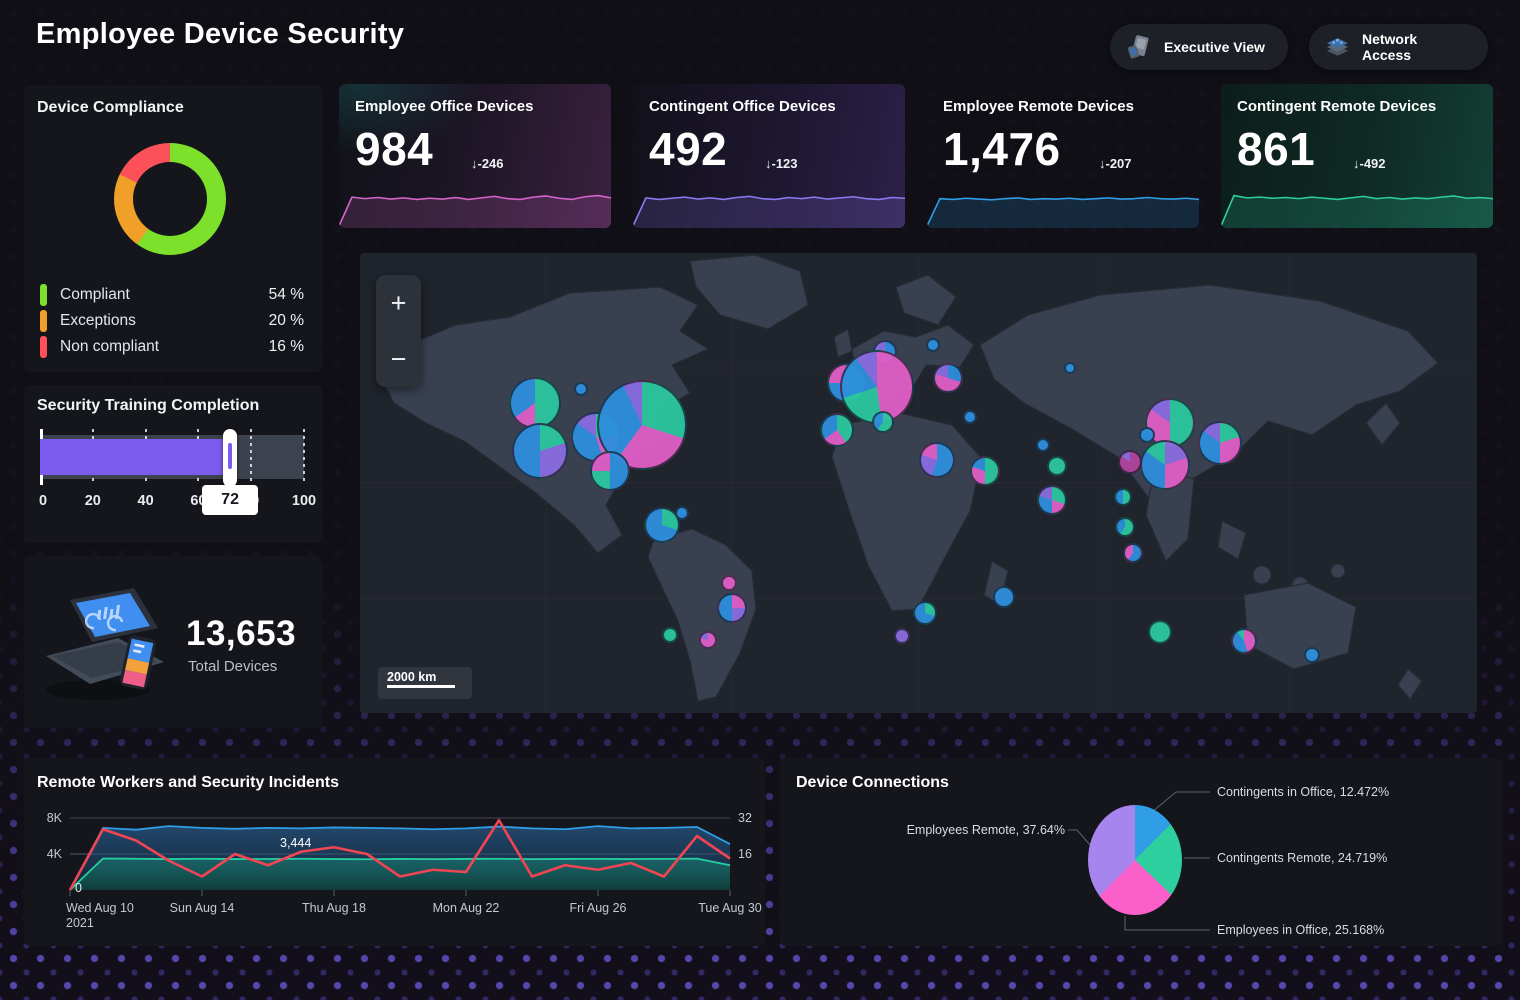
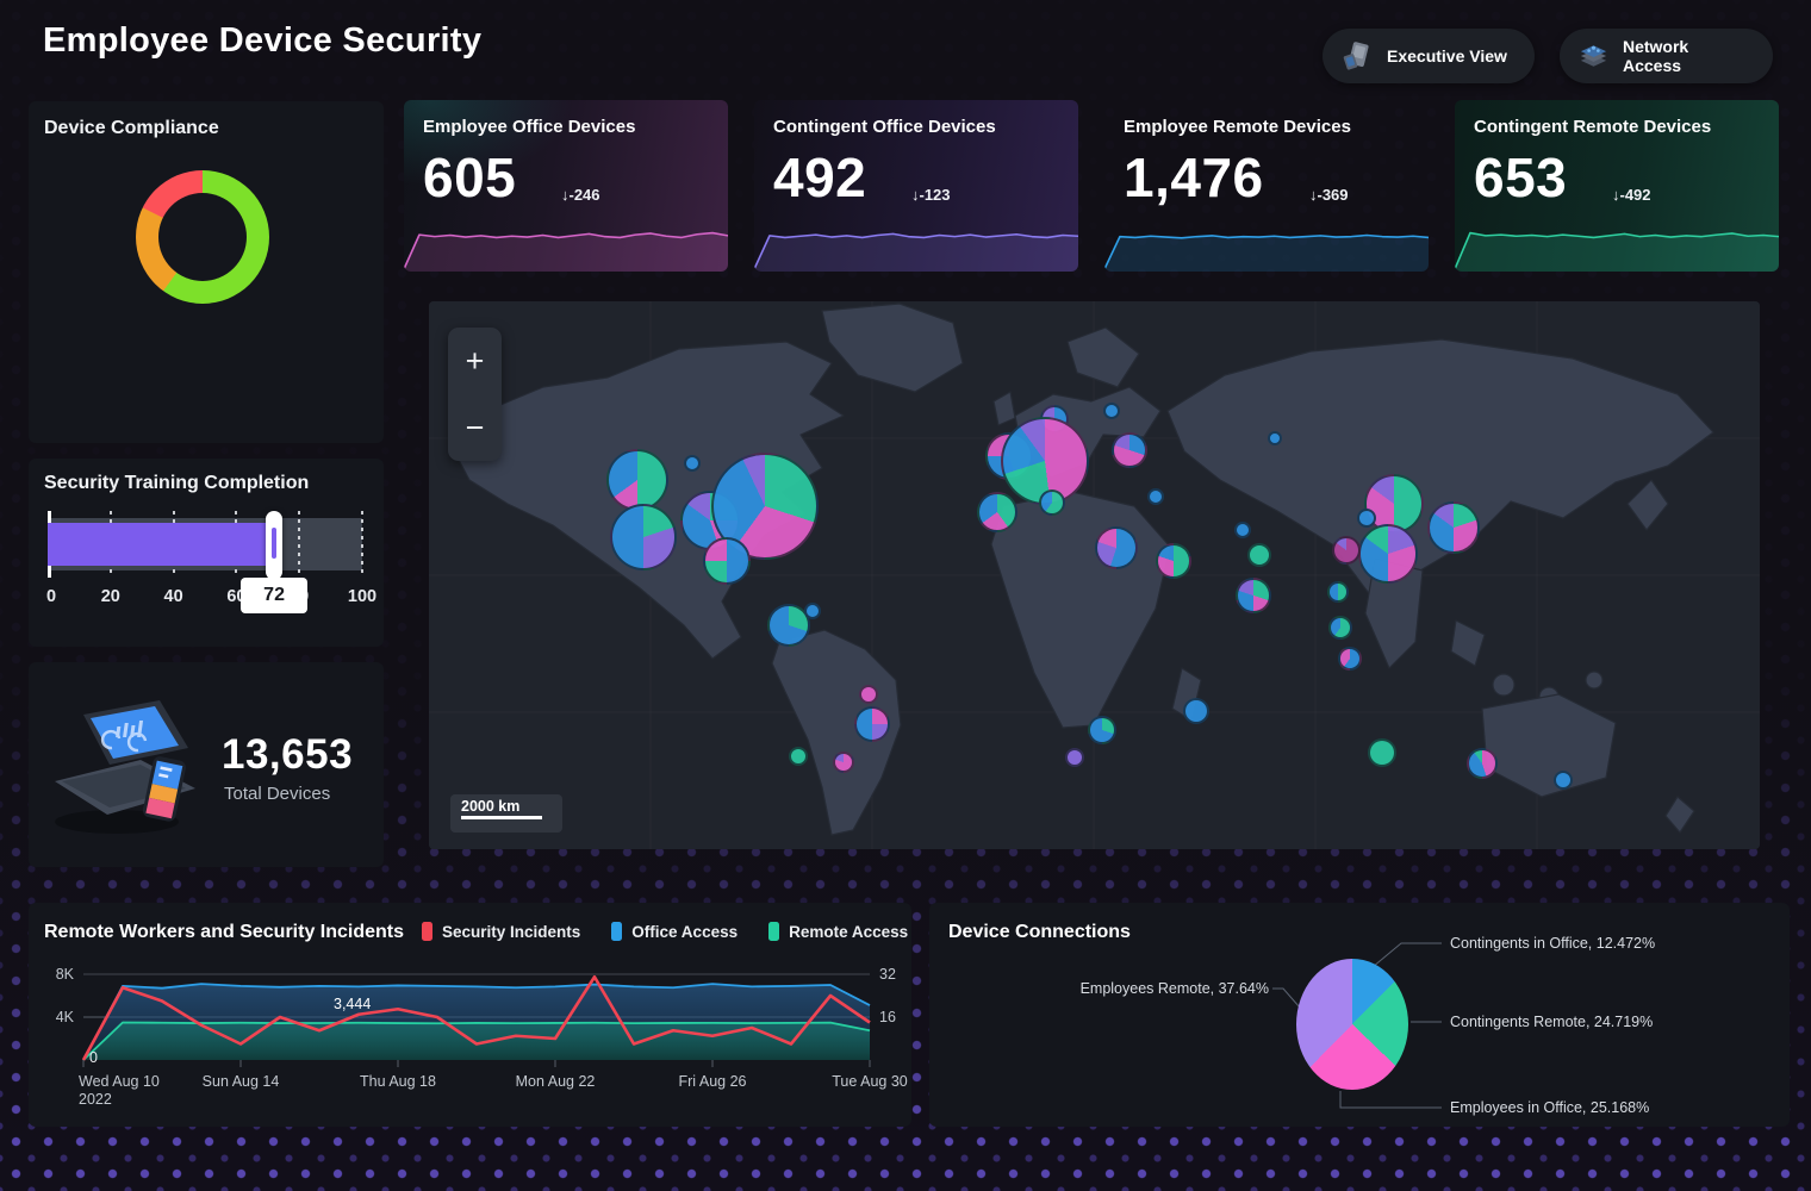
  Employee Device Security
  Executive View
  Network Access
  Device Compliance
- Compliant
- 54 %
- Exceptions
- 20 %
- Non compliant
- 16 %
  Security Training Completion
  0
  20
  40
  100
  72
  13,653
  Total Devices
  Employee Office Devices
- 984
+ 605
  ↓-246
  Contingent Office Devices
  492
  ↓-123
  Employee Remote Devices
  1,476
- ↓-207
+ ↓-369
  Contingent Remote Devices
- 861
+ 653
  ↓-492
  +
  −
  2000 km
  Remote Workers and Security Incidents
+ Security Incidents
+ Office Access
+ Remote Access
  8K
  4K
  0
  32
  16
  Wed Aug 10
- 2021
+ 2022
  Sun Aug 14
  Thu Aug 18
  Mon Aug 22
  Fri Aug 26
  Tue Aug 30
  3,444
  Device Connections
  Contingents in Office, 12.472%
  Contingents Remote, 24.719%
  Employees in Office, 25.168%
  Employees Remote, 37.64%
